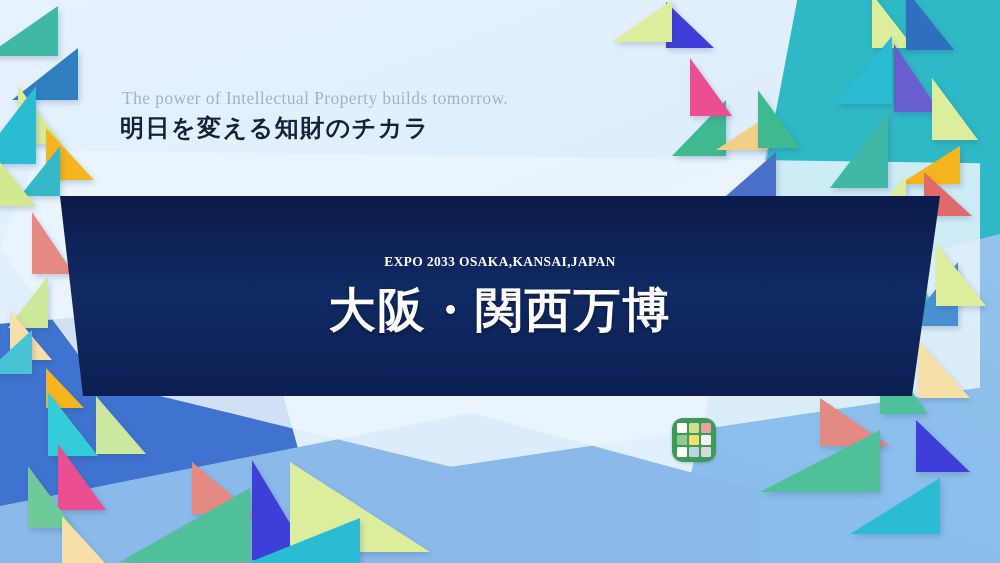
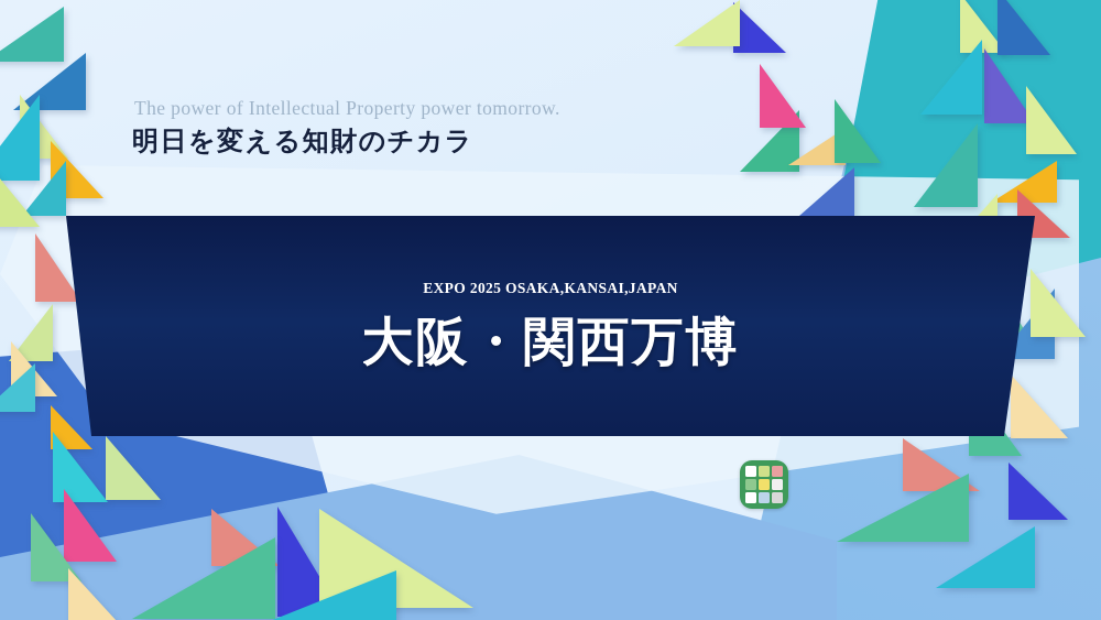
- The power of Intellectual Property builds tomorrow.
+ The power of Intellectual Property power tomorrow.
  明日を変える知財のチカラ
- EXPO 2033 OSAKA,KANSAI,JAPAN
+ EXPO 2025 OSAKA,KANSAI,JAPAN
  大阪・関西万博
